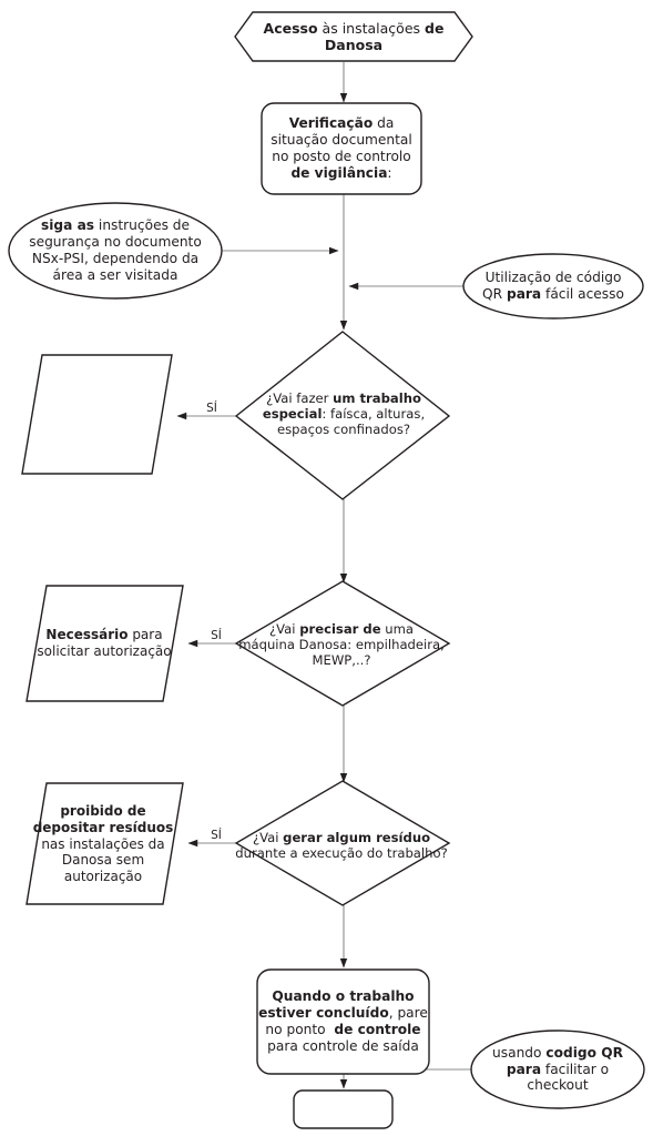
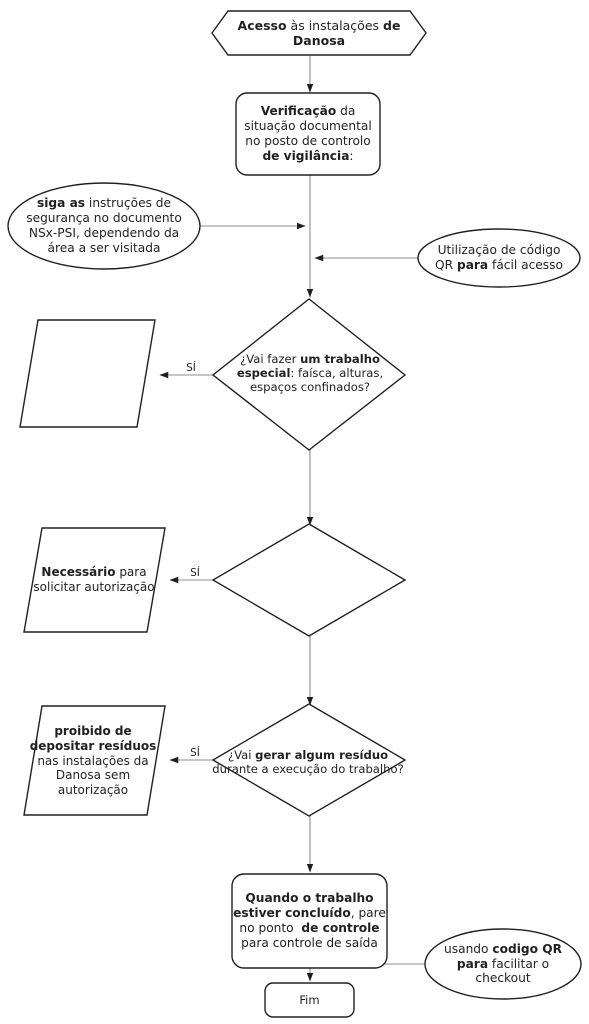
  Acesso às instalações de Danosa
  Verificação da
  situação documental
  no posto de controlo
  de vigilância:
  siga as instruções de
  segurança no documento
  NSx-PSI, dependendo da
  área a ser visitada
  Utilização de código
  QR para fácil acesso
  ¿Vai fazer um trabalho
  especial: faísca, alturas,
  espaços confinados?
- ¿Vai precisar de uma
- máquina Danosa: empilhadeira,
- MEWP,..?
  Necessário para
  solicitar autorização
  ¿Vai gerar algum resíduo
  durante a execução do trabalho?
  proibido de
  depositar resíduos
  nas instalações da
  Danosa sem
  autorização
  Quando o trabalho
  estiver concluído, pare
  no ponto de controle
  para controle de saída
  usando codigo QR
  para facilitar o
  checkout
+ Fim
  SÍ
  SÍ
  SÍ
